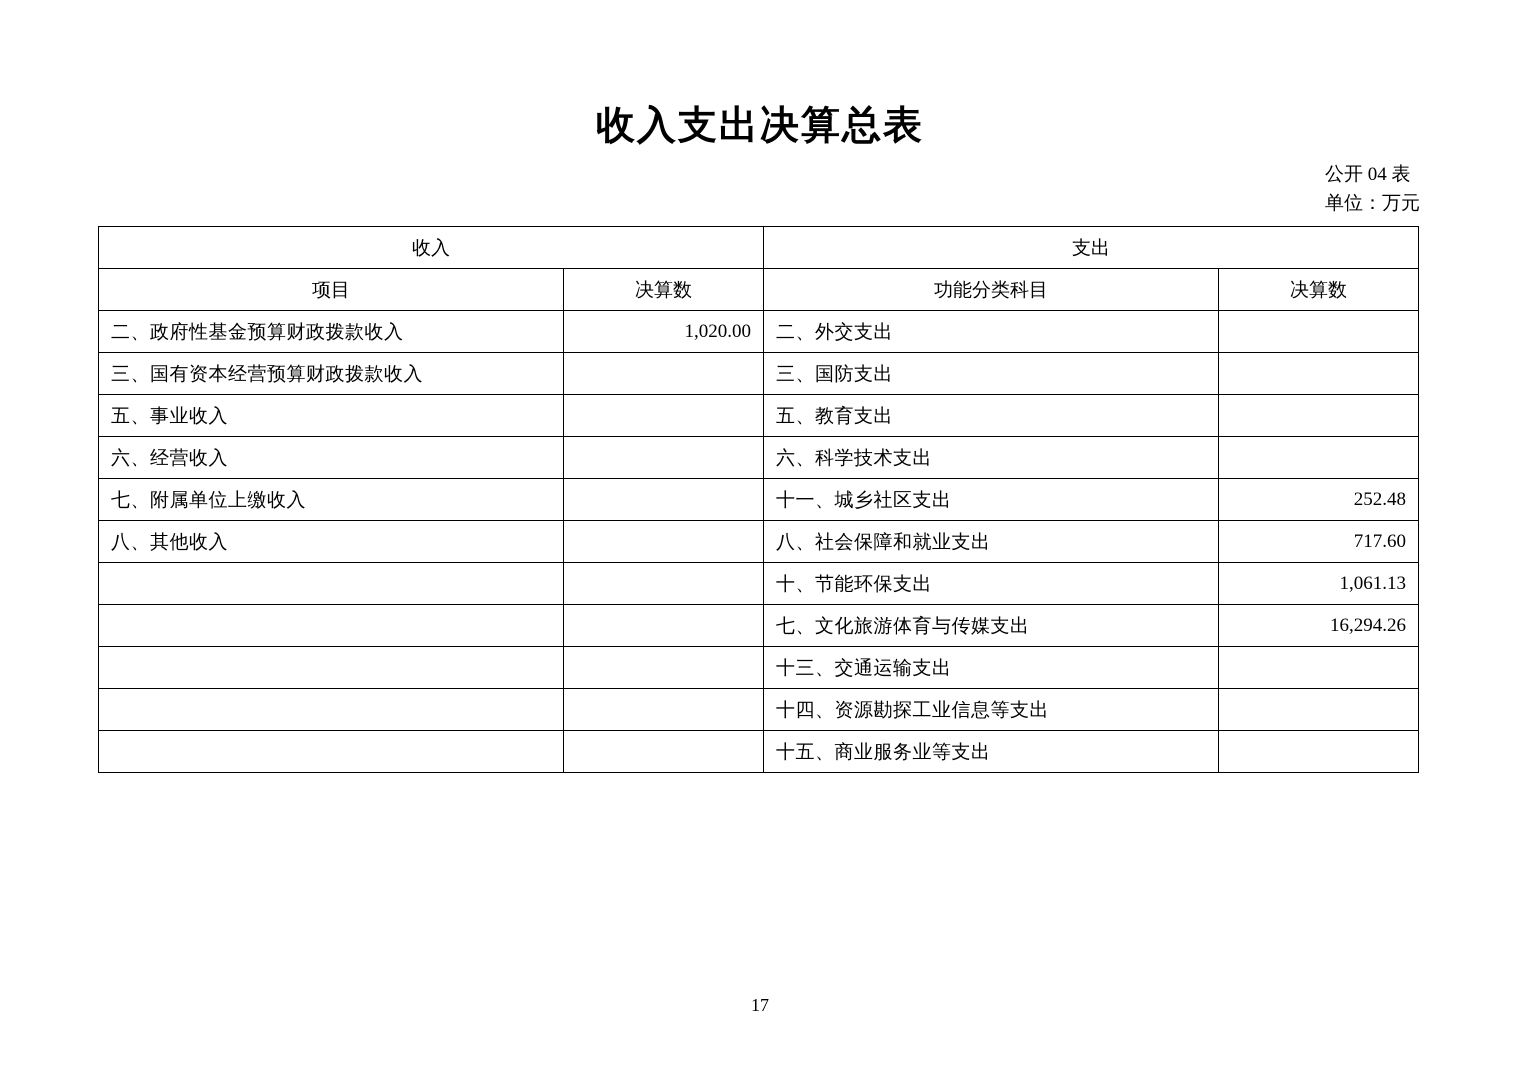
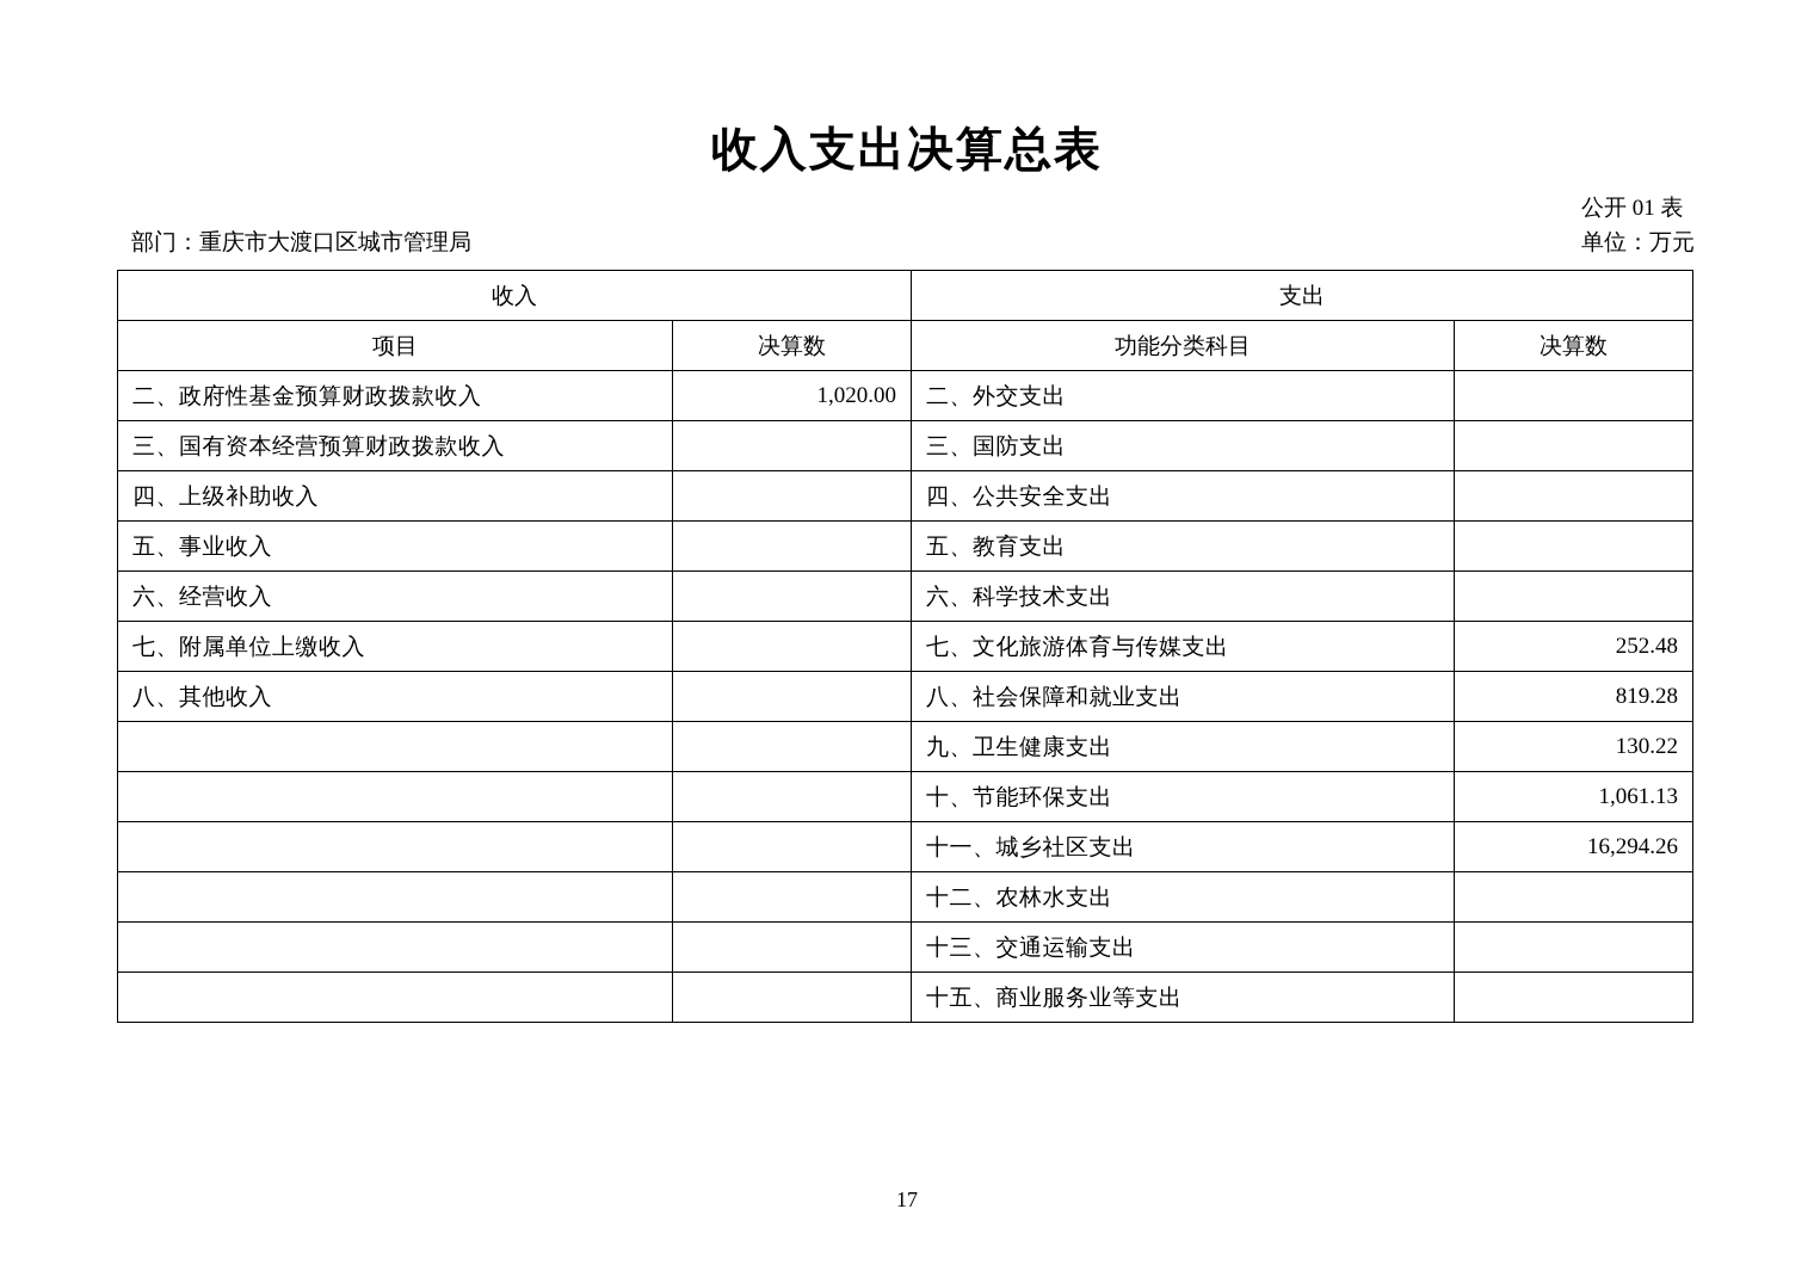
  收入支出决算总表
- 公开 04 表
+ 公开 01 表
  单位：万元
+ 部门：重庆市大渡口区城市管理局
  收入	支出
  项目	决算数	功能分类科目	决算数
  二、政府性基金预算财政拨款收入	1,020.00	二、外交支出
  三、国有资本经营预算财政拨款收入		三、国防支出
+ 四、上级补助收入		四、公共安全支出
  五、事业收入		五、教育支出
  六、经营收入		六、科学技术支出
- 七、附属单位上缴收入		十一、城乡社区支出	252.48
+ 七、附属单位上缴收入		七、文化旅游体育与传媒支出	252.48
- 八、其他收入		八、社会保障和就业支出	717.60
+ 八、其他收入		八、社会保障和就业支出	819.28
+ 		九、卫生健康支出	130.22
  		十、节能环保支出	1,061.13
- 		七、文化旅游体育与传媒支出	16,294.26
+ 		十一、城乡社区支出	16,294.26
+ 		十二、农林水支出
  		十三、交通运输支出
- 		十四、资源勘探工业信息等支出
  		十五、商业服务业等支出
  17
